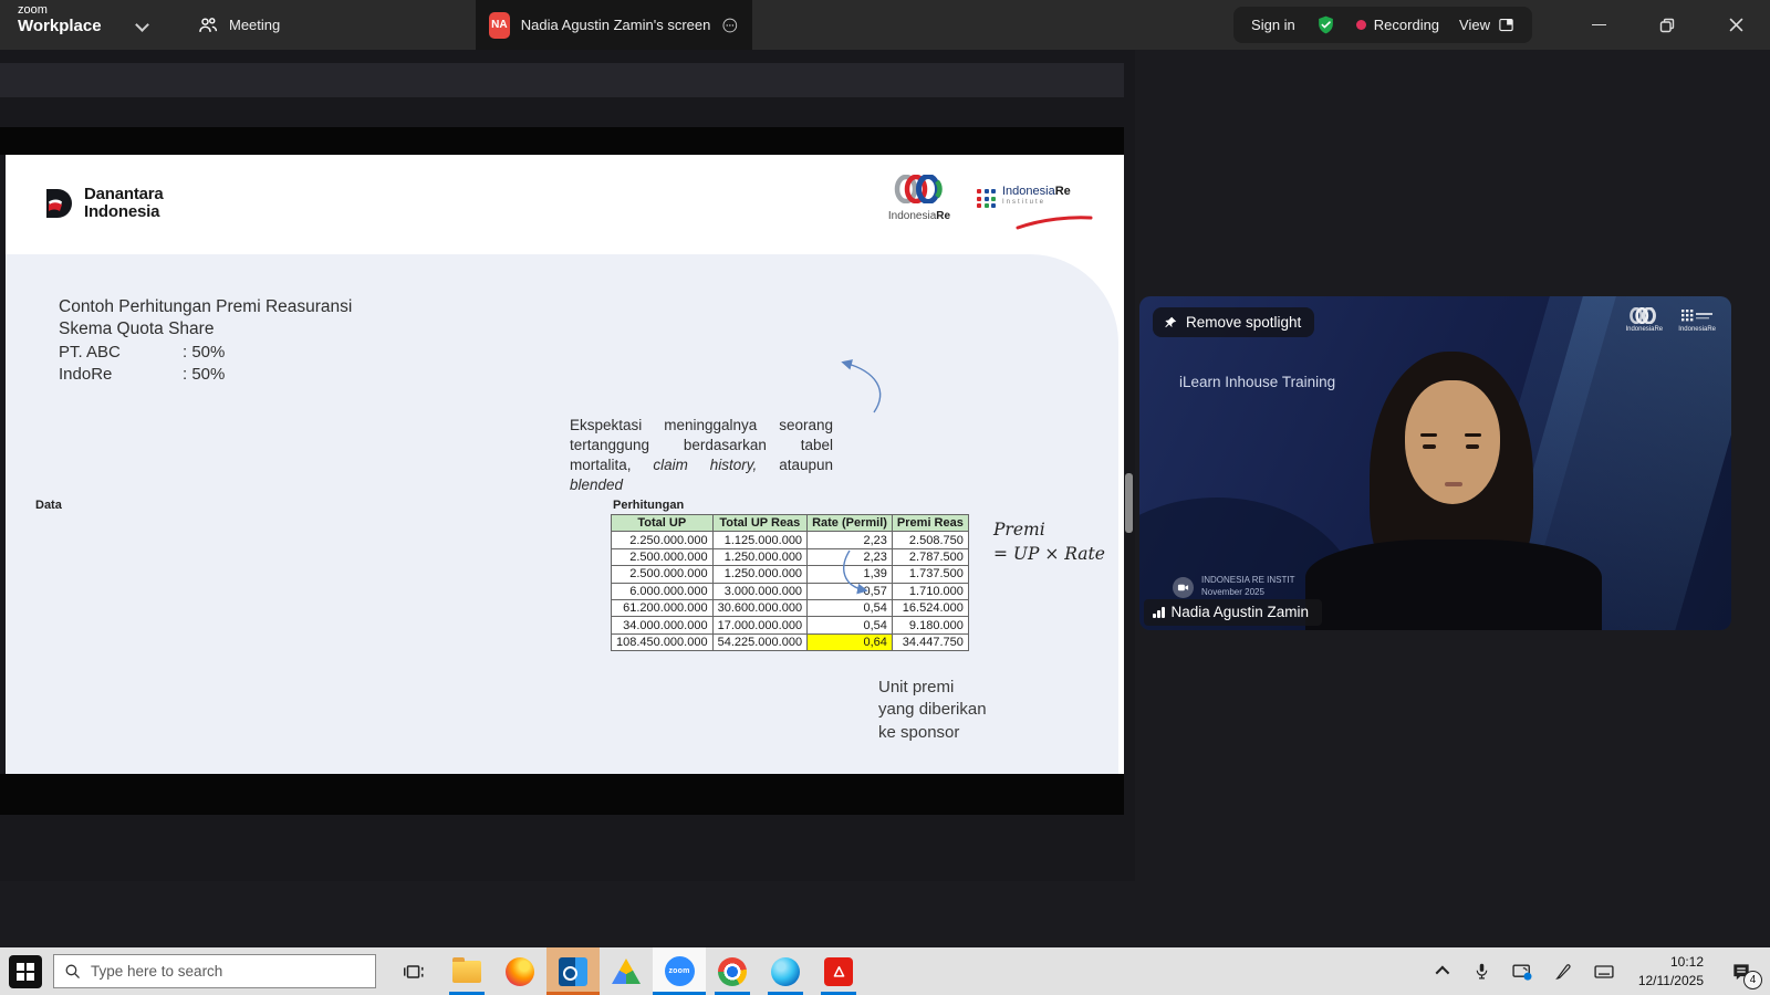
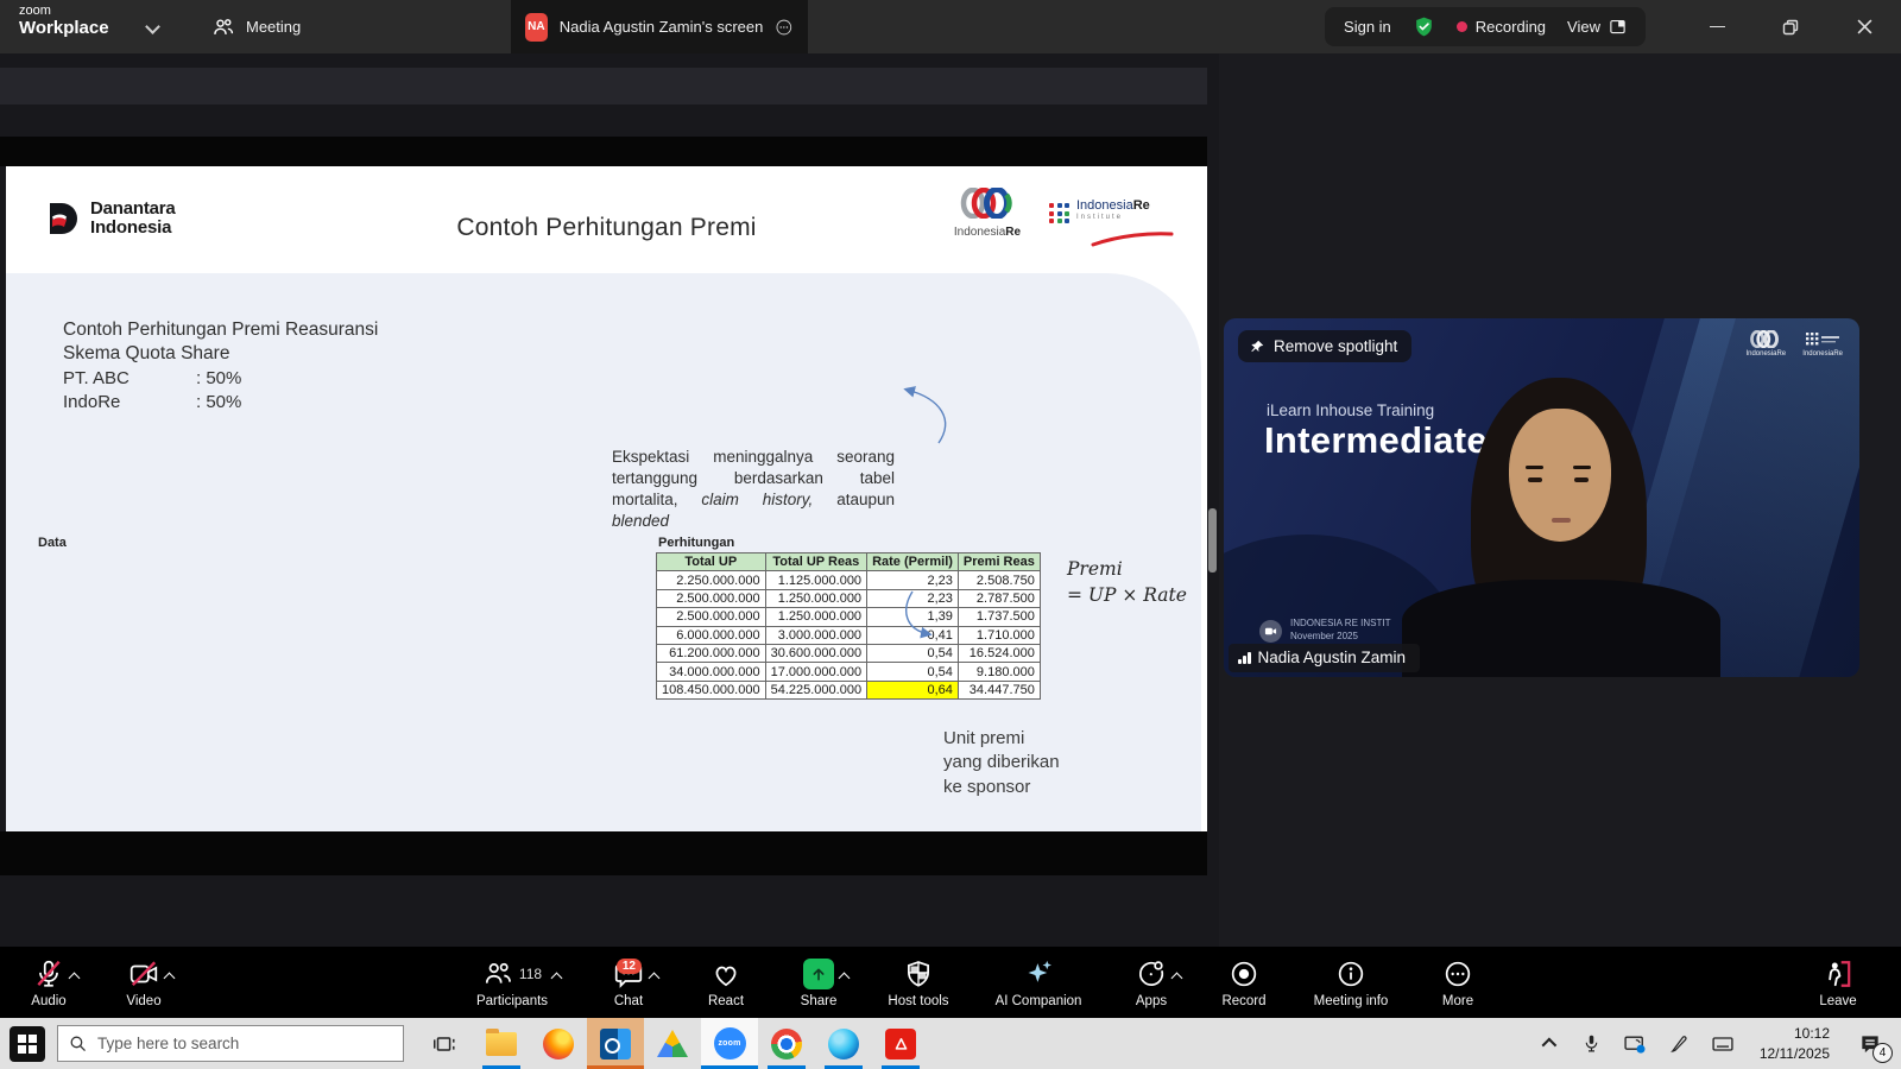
  zoom
  Workplace
  Meeting
  NA
  Nadia Agustin Zamin's screen
  Sign in
  Recording
  View
  Danantara
  Indonesia
+ Contoh Perhitungan Premi
  IndonesiaRe
  IndonesiaRe
  Contoh Perhitungan Premi Reasuransi
  Skema Quota Share
  PT. ABC
  : 50%
  IndoRe
  : 50%
  Data
  Ekspektasi meninggalnya seorang tertanggung berdasarkan tabel mortalita, claim history, ataupun blended
  Perhitungan
  Total UP	Total UP Reas	Rate (Permil)	Premi Reas
  2.250.000.000	1.125.000.000	2,23	2.508.750
  2.500.000.000	1.250.000.000	2,23	2.787.500
  2.500.000.000	1.250.000.000	1,39	1.737.500
- 6.000.000.000	3.000.000.000	0,57	1.710.000
+ 6.000.000.000	3.000.000.000	0,41	1.710.000
  61.200.000.000	30.600.000.000	0,54	16.524.000
  34.000.000.000	17.000.000.000	0,54	9.180.000
  108.450.000.000	54.225.000.000	0,64	34.447.750
  Premi
  = UP × Rate
  Unit premi
  yang diberikan
  ke sponsor
  iLearn Inhouse Training
+ Intermediate
  Remove spotlight
  INDONESIA RE INSTIT
  November 2025
  Nadia Agustin Zamin
+ Audio
+ Video
+ 118
+ Participants
+ 12
+ Chat
+ React
+ Share
+ Host tools
+ AI Companion
+ Apps
+ Record
+ Meeting info
+ More
+ Leave
  Type here to search
  10:12
  12/11/2025
  4
